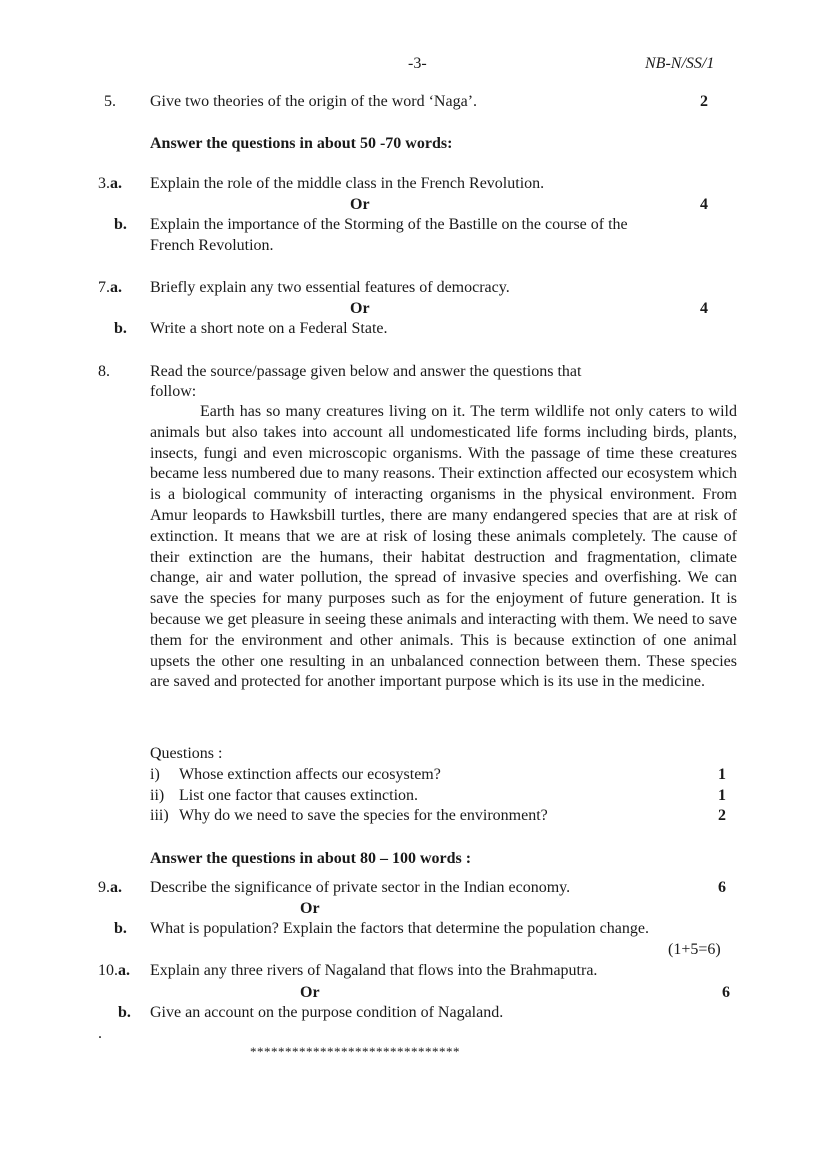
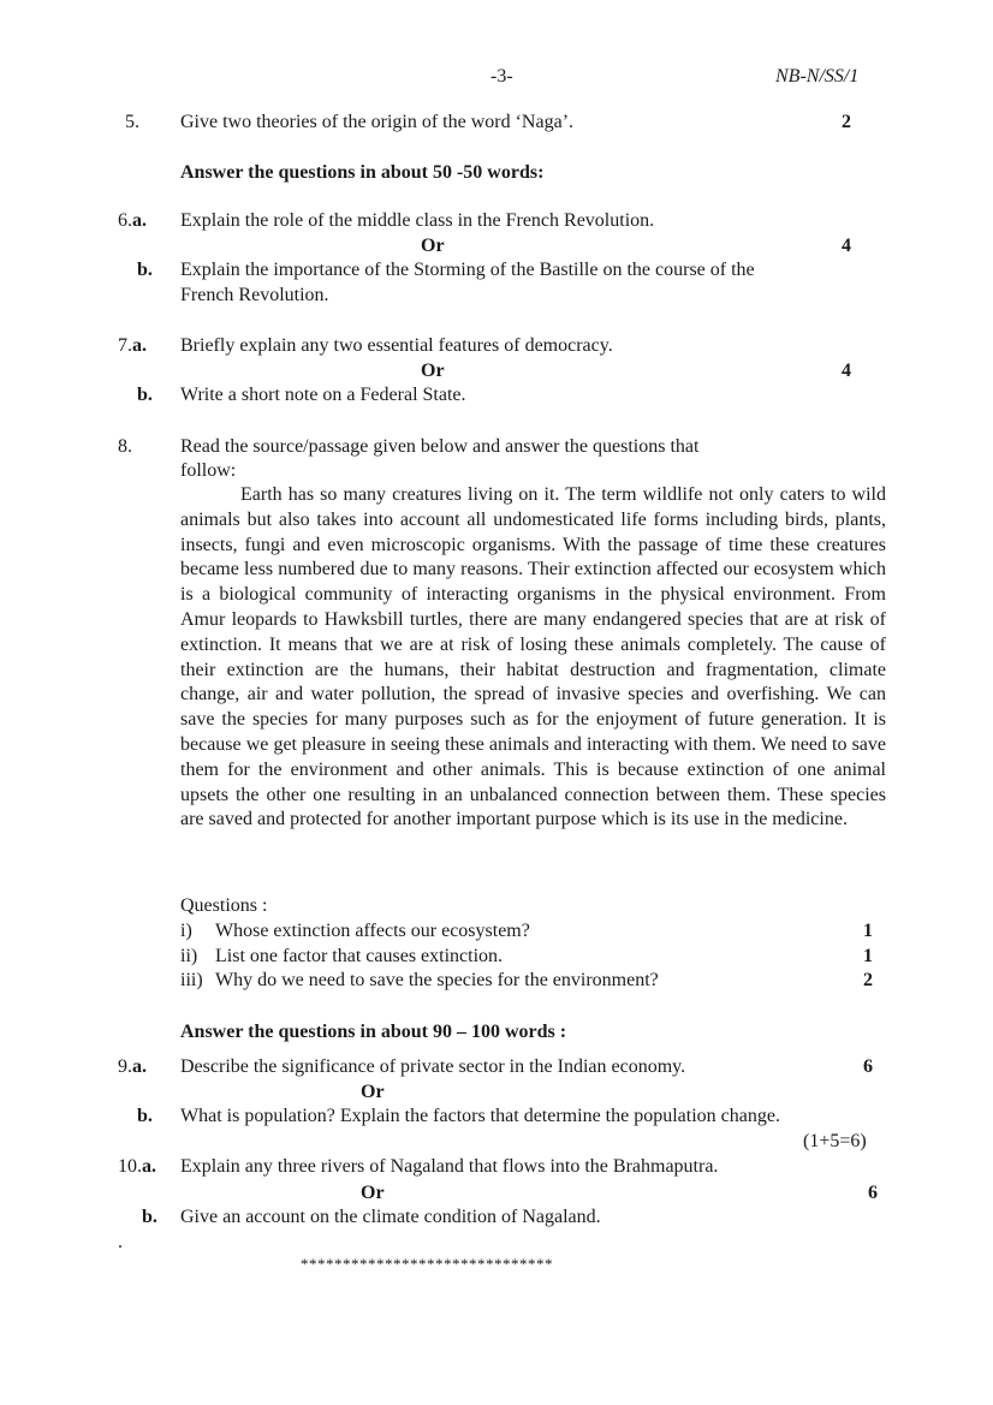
  -3-
  NB-N/SS/1
  5.
  Give two theories of the origin of the word ‘Naga’.
  2
- Answer the questions in about 50 -70 words:
+ Answer the questions in about 50 -50 words:
- 3.a.
+ 6.a.
  Explain the role of the middle class in the French Revolution.
  Or
  4
  b.
  Explain the importance of the Storming of the Bastille on the course of the
  French Revolution.
  7.a.
  Briefly explain any two essential features of democracy.
  Or
  4
  b.
  Write a short note on a Federal State.
  8.
  Read the source/passage given below and answer the questions that
  follow:
  Earth has so many creatures living on it. The term wildlife not only caters to wild animals but also takes into account all undomesticated life forms including birds, plants, insects, fungi and even microscopic organisms. With the passage of time these creatures became less numbered due to many reasons. Their extinction affected our ecosystem which is a biological community of interacting organisms in the physical environment. From Amur leopards to Hawksbill turtles, there are many endangered species that are at risk of extinction. It means that we are at risk of losing these animals completely. The cause of their extinction are the humans, their habitat destruction and fragmentation, climate change, air and water pollution, the spread of invasive species and overfishing. We can save the species for many purposes such as for the enjoyment of future generation. It is because we get pleasure in seeing these animals and interacting with them. We need to save them for the environment and other animals. This is because extinction of one animal upsets the other one resulting in an unbalanced connection between them. These species are saved and protected for another important purpose which is its use in the medicine.
  Questions :
  i)
  Whose extinction affects our ecosystem?
  1
  ii)
  List one factor that causes extinction.
  1
  iii)
  Why do we need to save the species for the environment?
  2
- Answer the questions in about 80 – 100 words :
+ Answer the questions in about 90 – 100 words :
  9.a.
  Describe the significance of private sector in the Indian economy.
  6
  Or
  b.
  What is population? Explain the factors that determine the population change.
  (1+5=6)
  10.a.
  Explain any three rivers of Nagaland that flows into the Brahmaputra.
  Or
  6
  b.
- Give an account on the purpose condition of Nagaland.
+ Give an account on the climate condition of Nagaland.
  .
  ******************************
